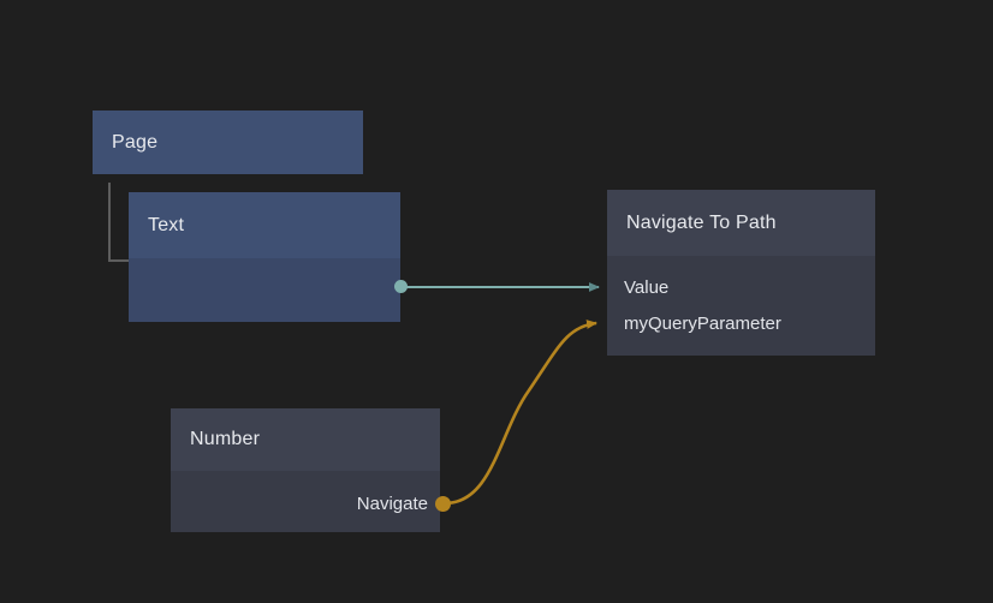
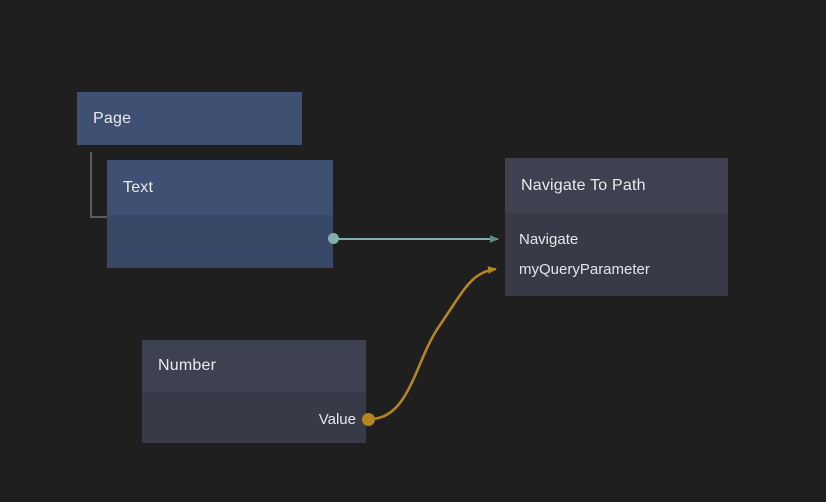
  Page
  Text
  Navigate To Path
- Value
+ Navigate
  myQueryParameter
  Number
- Navigate
+ Value
